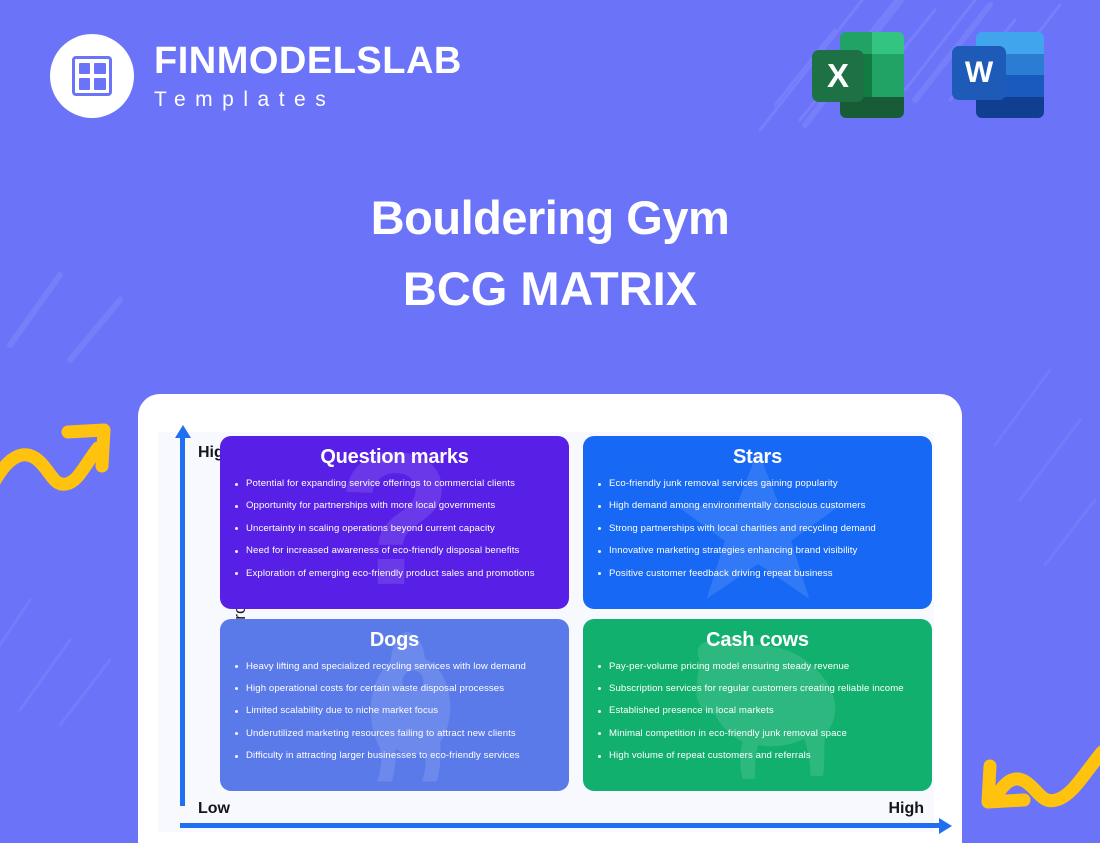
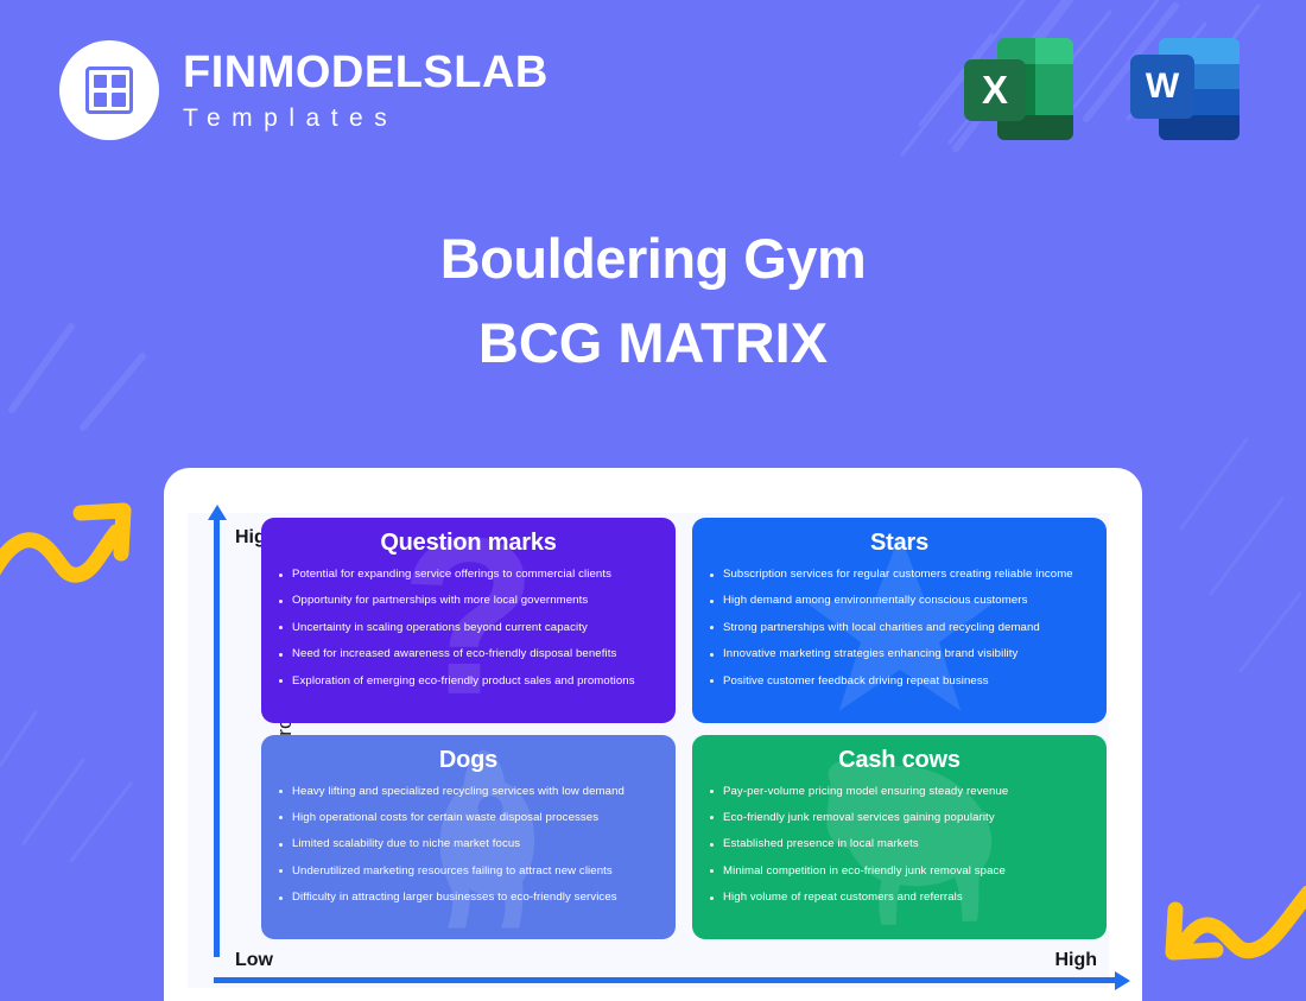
  FINMODELSLAB
  Templates
  X
  W
  Bouldering Gym
  BCG MATRIX
  Hig
  Low
  High
  ?
  Question marks
  Potential for expanding service offerings to commercial clients
  Opportunity for partnerships with more local governments
  Uncertainty in scaling operations beyond current capacity
  Need for increased awareness of eco-friendly disposal benefits
  Exploration of emerging eco-friendly product sales and promotions
  Stars
- Eco-friendly junk removal services gaining popularity
+ Subscription services for regular customers creating reliable income
  High demand among environmentally conscious customers
  Strong partnerships with local charities and recycling demand
  Innovative marketing strategies enhancing brand visibility
  Positive customer feedback driving repeat business
  Dogs
  Heavy lifting and specialized recycling services with low demand
  High operational costs for certain waste disposal processes
  Limited scalability due to niche market focus
  Underutilized marketing resources failing to attract new clients
  Difficulty in attracting larger businesses to eco-friendly services
  Cash cows
  Pay-per-volume pricing model ensuring steady revenue
- Subscription services for regular customers creating reliable income
+ Eco-friendly junk removal services gaining popularity
  Established presence in local markets
  Minimal competition in eco-friendly junk removal space
  High volume of repeat customers and referrals
